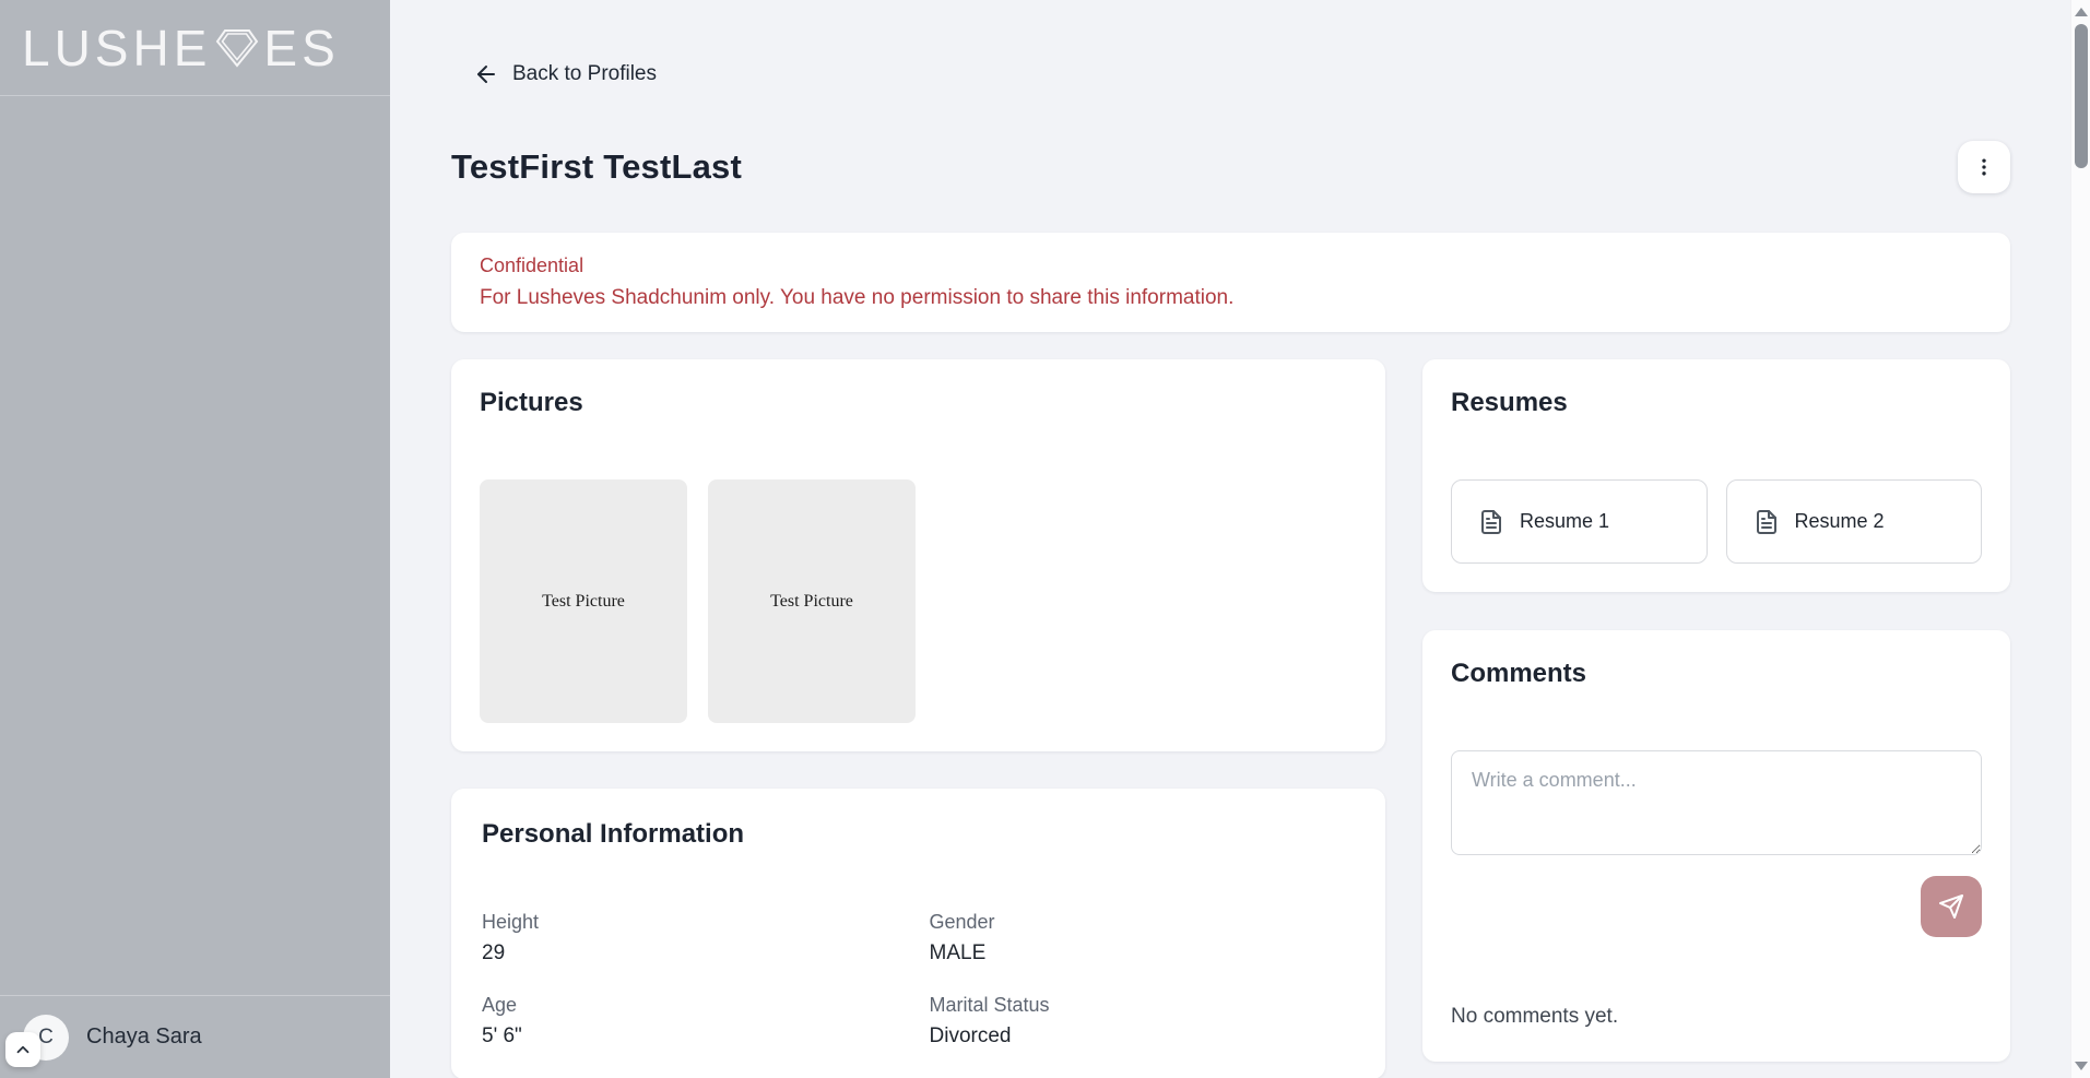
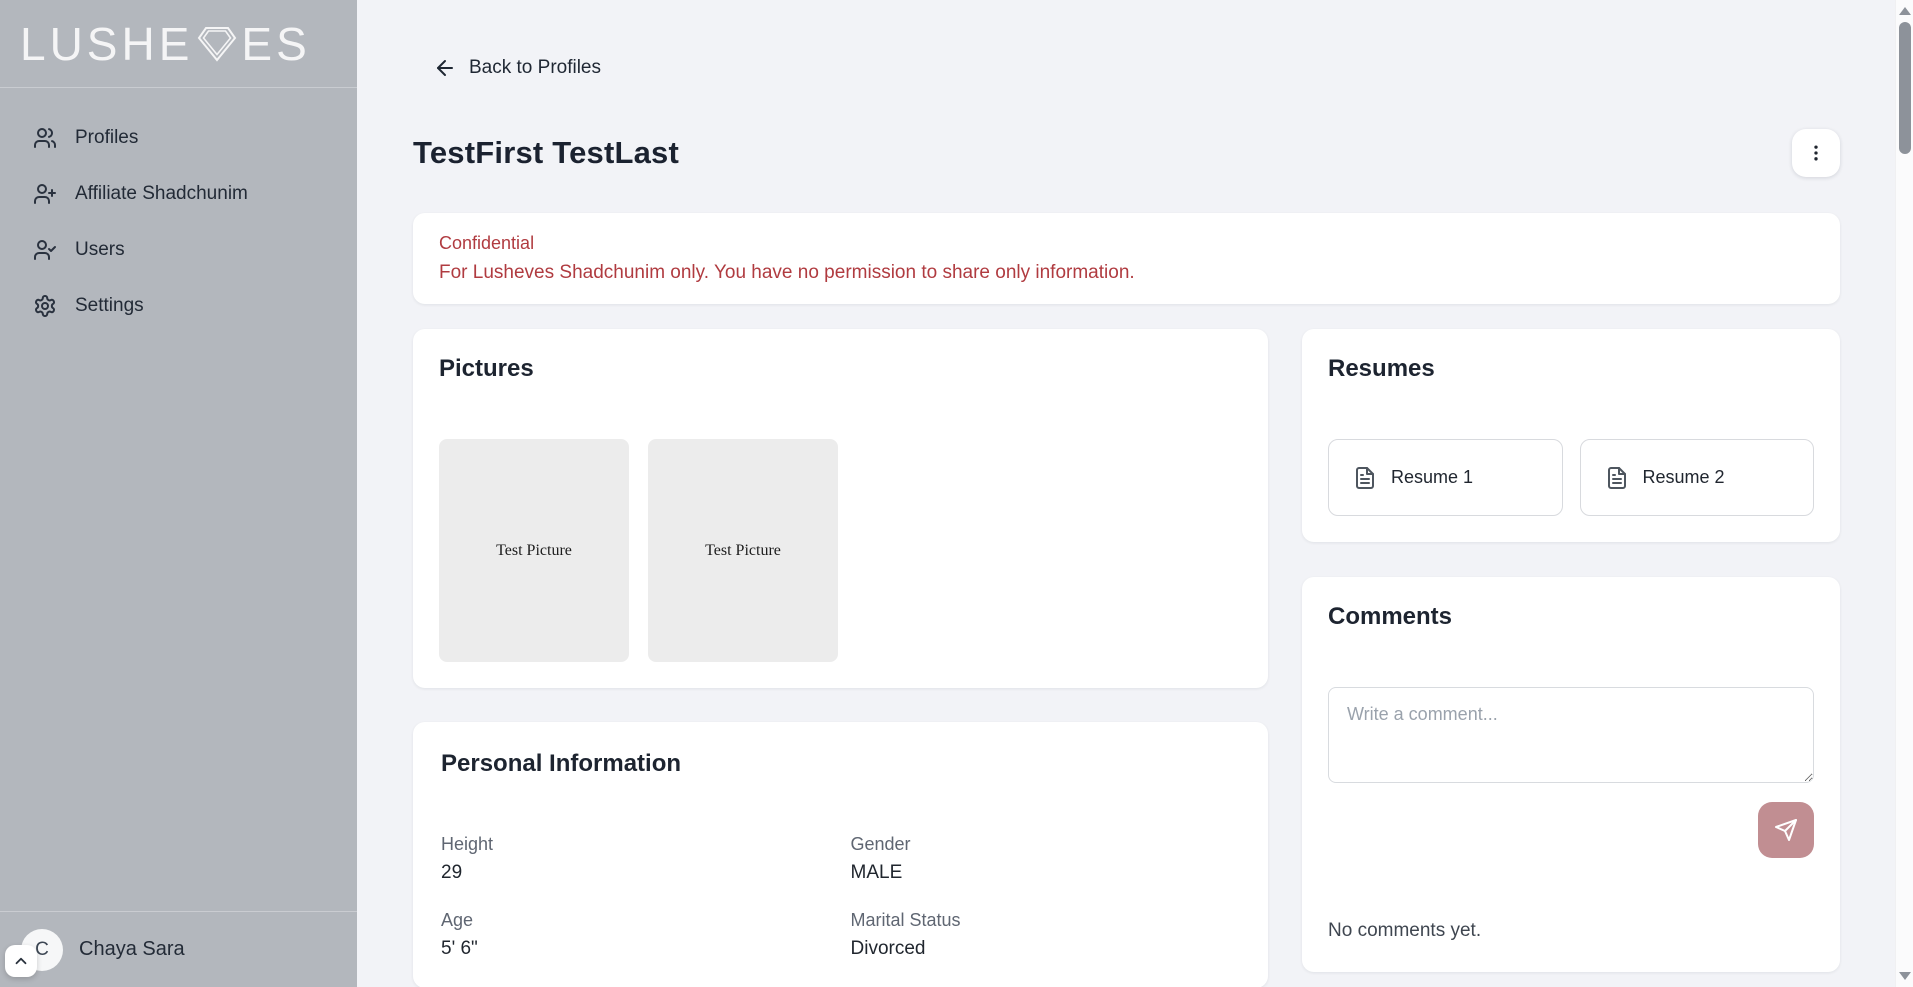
  LUSHE
  ES
+ Profiles
+ Affiliate Shadchunim
+ Users
+ Settings
  C
  Chaya Sara
  Back to Profiles
  TestFirst TestLast
  Confidential
- For Lusheves Shadchunim only. You have no permission to share this information.
+ For Lusheves Shadchunim only. You have no permission to share only information.
  Pictures
  Test Picture
  Test Picture
  Personal Information
  Height
  29
  Gender
  MALE
  Age
  5' 6"
  Marital Status
  Divorced
  Resumes
  Resume 1
  Resume 2
  Comments
  Write a comment...
  No comments yet.
